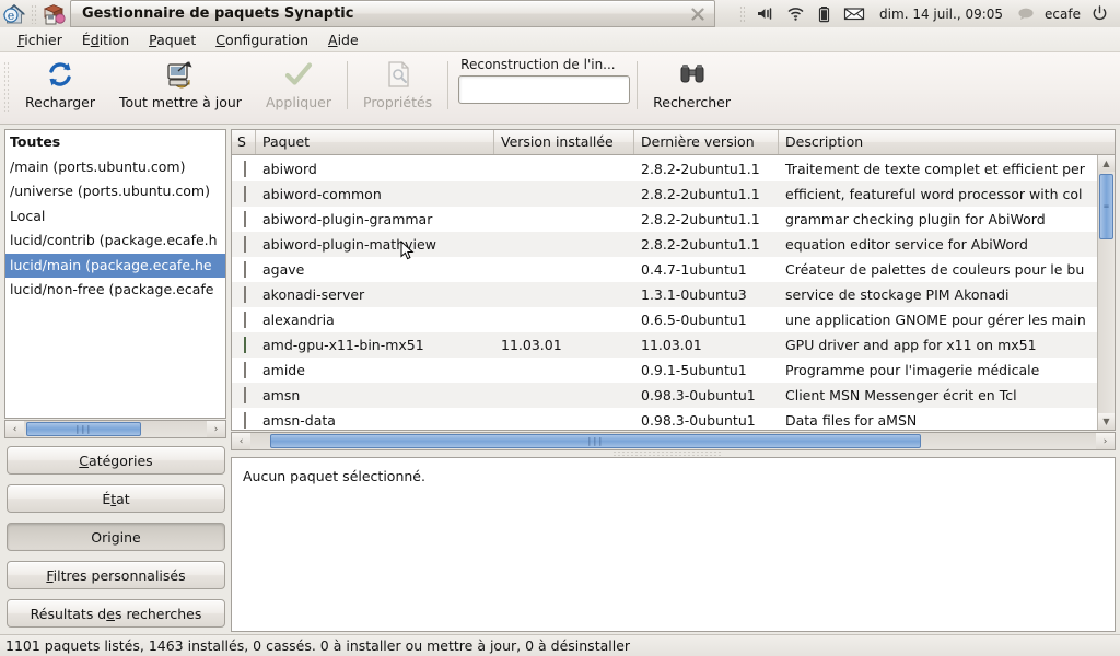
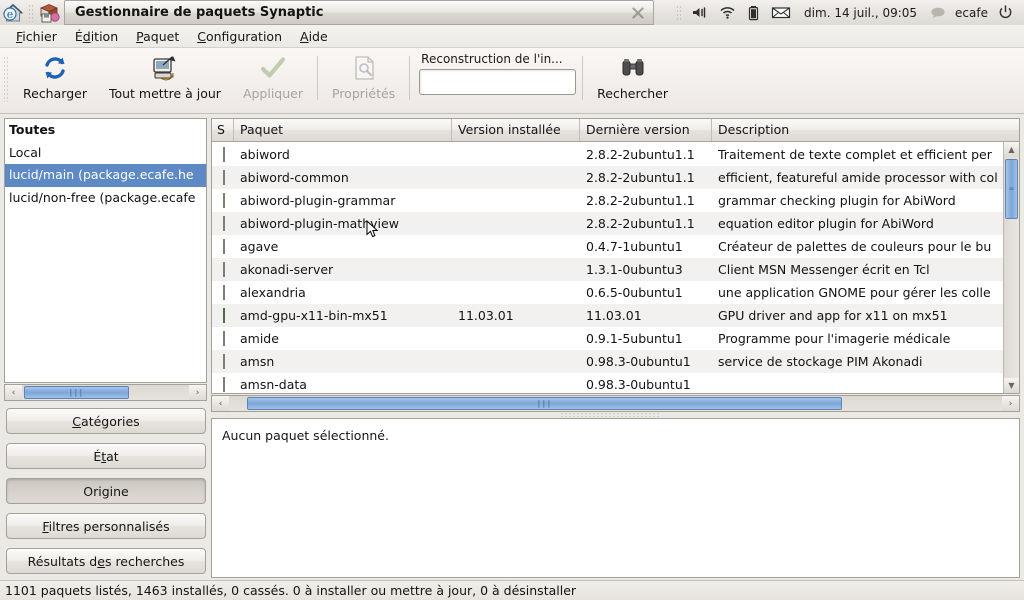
  e
  Gestionnaire de paquets Synaptic
  dim. 14 juil., 09:05
  ecafe
  Fichier
  Édition
  Paquet
  Configuration
  Aide
  Recharger
  Tout mettre à jour
  Appliquer
  Propriétés
  Reconstruction de l'in...
  Rechercher
  Toutes
- /main (ports.ubuntu.com)
- /universe (ports.ubuntu.com)
  Local
- lucid/contrib (package.ecafe.h
  lucid/main (package.ecafe.he
  lucid/non-free (package.ecafe
  ‹
  ∣∣∣
  ›
  Catégories
  État
  Origine
  Filtres personnalisés
  Résultats des recherches
  S
  Paquet
  Version installée
  Dernière version
  Description
  abiword
  2.8.2-2ubuntu1.1
  Traitement de texte complet et efficient per
  abiword-common
  2.8.2-2ubuntu1.1
- efficient, featureful word processor with col
+ efficient, featureful amide processor with col
  abiword-plugin-grammar
  2.8.2-2ubuntu1.1
  grammar checking plugin for AbiWord
  abiword-plugin-mathview
  2.8.2-2ubuntu1.1
- equation editor service for AbiWord
+ equation editor plugin for AbiWord
  agave
  0.4.7-1ubuntu1
  Créateur de palettes de couleurs pour le bu
  akonadi-server
  1.3.1-0ubuntu3
- service de stockage PIM Akonadi
+ Client MSN Messenger écrit en Tcl
  alexandria
  0.6.5-0ubuntu1
- une application GNOME pour gérer les main
+ une application GNOME pour gérer les colle
  amd-gpu-x11-bin-mx51
  11.03.01
  11.03.01
  GPU driver and app for x11 on mx51
  amide
  0.9.1-5ubuntu1
  Programme pour l'imagerie médicale
  amsn
  0.98.3-0ubuntu1
- Client MSN Messenger écrit en Tcl
+ service de stockage PIM Akonadi
  amsn-data
  0.98.3-0ubuntu1
- Data files for aMSN
  ▲
  ═
  ▼
  ‹
  ∣∣∣
  ›
  Aucun paquet sélectionné.
  1101 paquets listés, 1463 installés, 0 cassés. 0 à installer ou mettre à jour, 0 à désinstaller
